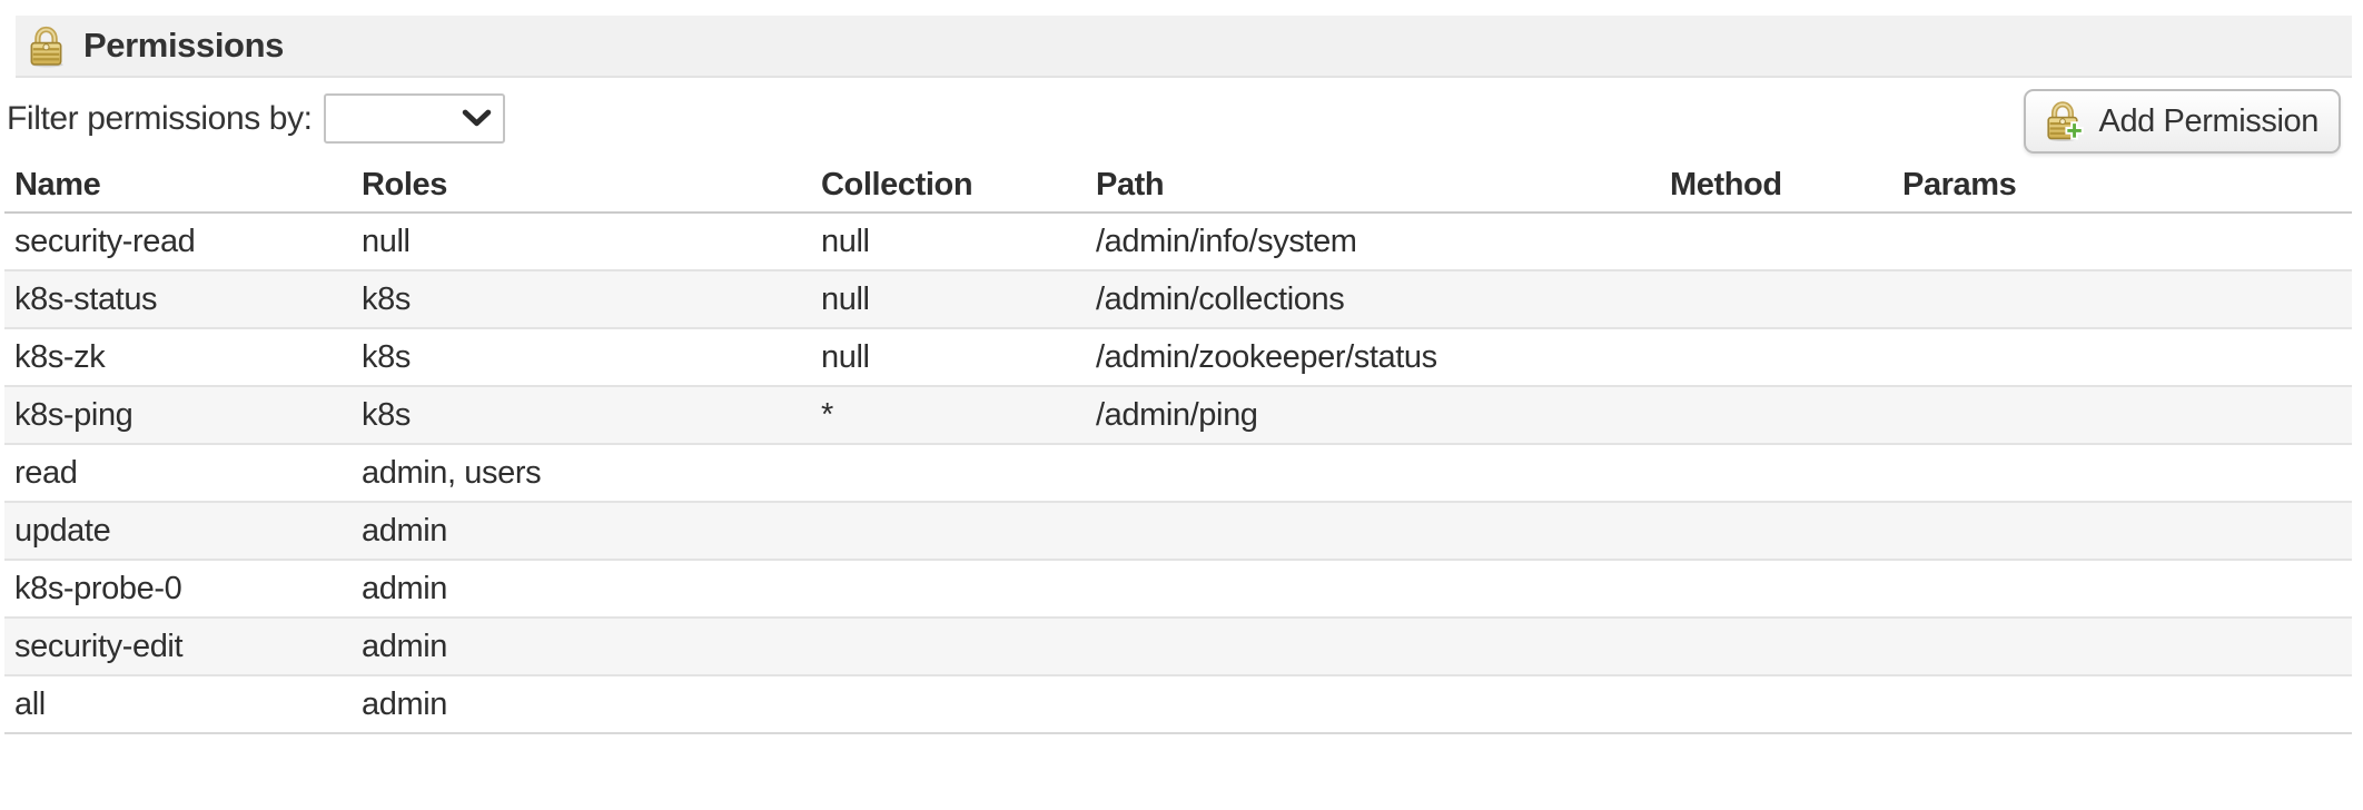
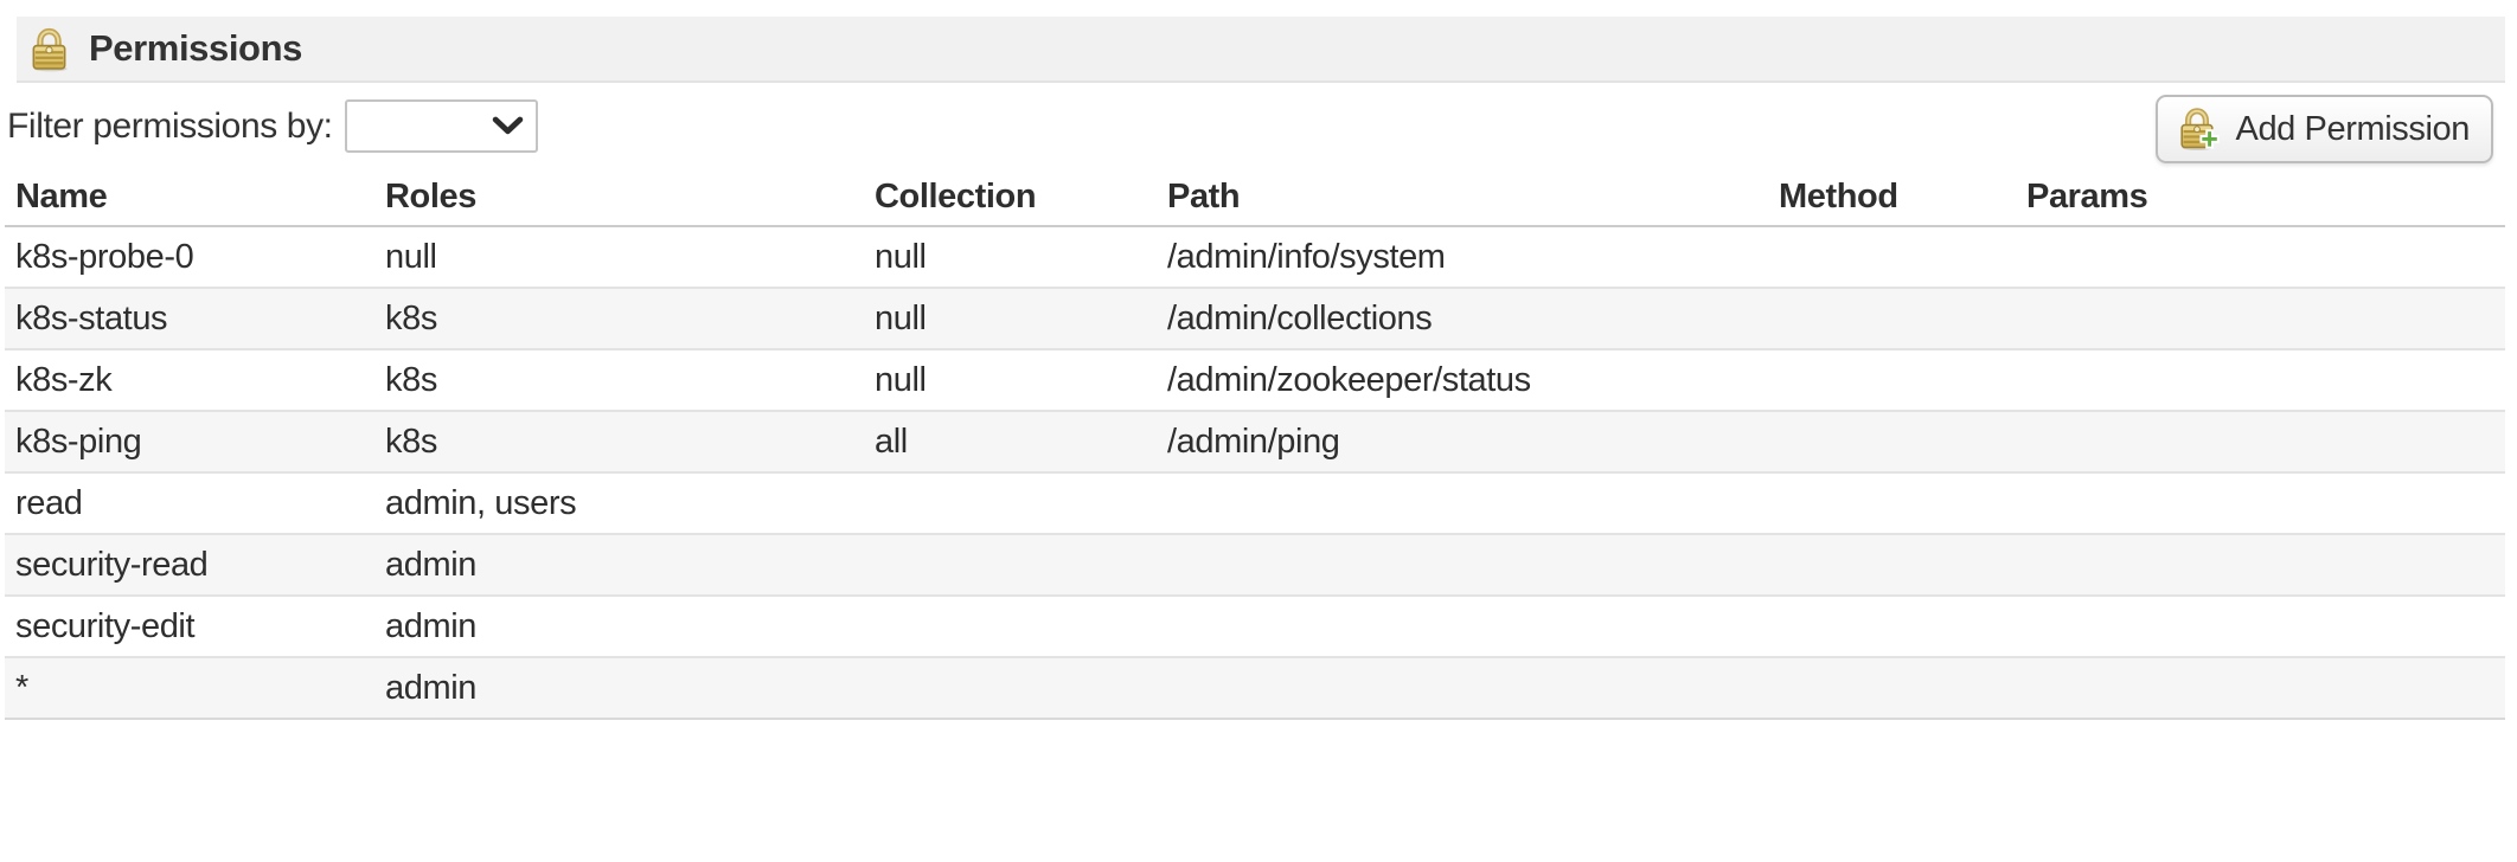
  Permissions
  Filter permissions by:
  Add Permission
  Name	Roles	Collection	Path	Method	Params
- security-read	null	null	/admin/info/system
+ k8s-probe-0	null	null	/admin/info/system
  k8s-status	k8s	null	/admin/collections
  k8s-zk	k8s	null	/admin/zookeeper/status
- k8s-ping	k8s	*	/admin/ping
+ k8s-ping	k8s	all	/admin/ping
  read	admin, users
- update	admin
- k8s-probe-0	admin
+ security-read	admin
  security-edit	admin
- all	admin
+ *	admin
